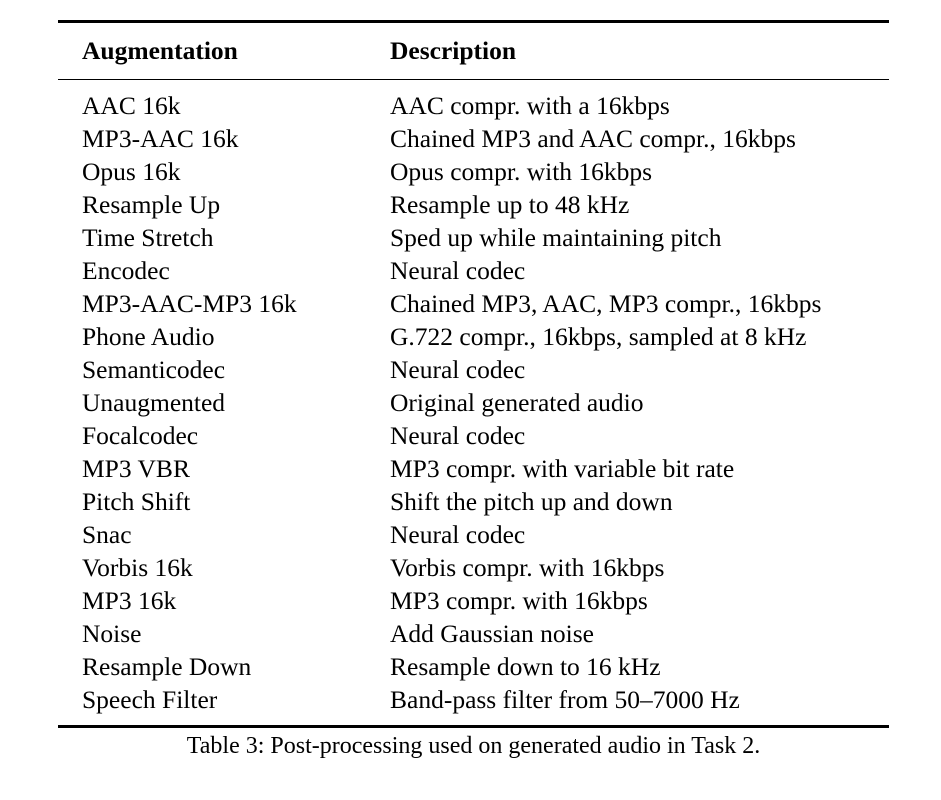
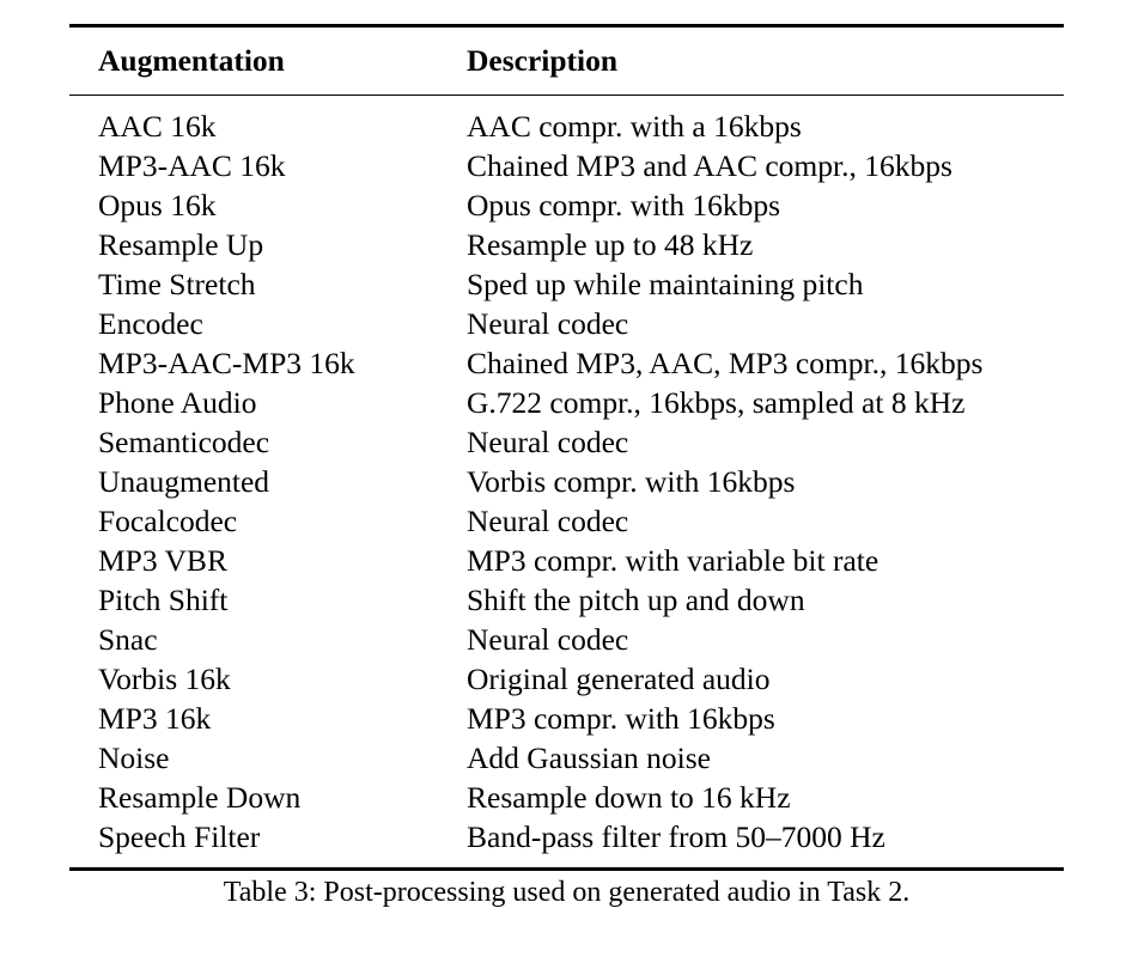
  Augmentation	Description
  AAC 16k	AAC compr. with a 16kbps
  MP3-AAC 16k	Chained MP3 and AAC compr., 16kbps
  Opus 16k	Opus compr. with 16kbps
  Resample Up	Resample up to 48 kHz
  Time Stretch	Sped up while maintaining pitch
  Encodec	Neural codec
  MP3-AAC-MP3 16k	Chained MP3, AAC, MP3 compr., 16kbps
  Phone Audio	G.722 compr., 16kbps, sampled at 8 kHz
  Semanticodec	Neural codec
- Unaugmented	Original generated audio
+ Unaugmented	Vorbis compr. with 16kbps
  Focalcodec	Neural codec
  MP3 VBR	MP3 compr. with variable bit rate
  Pitch Shift	Shift the pitch up and down
  Snac	Neural codec
- Vorbis 16k	Vorbis compr. with 16kbps
+ Vorbis 16k	Original generated audio
  MP3 16k	MP3 compr. with 16kbps
  Noise	Add Gaussian noise
  Resample Down	Resample down to 16 kHz
  Speech Filter	Band-pass filter from 50–7000 Hz
  Table 3: Post-processing used on generated audio in Task 2.
